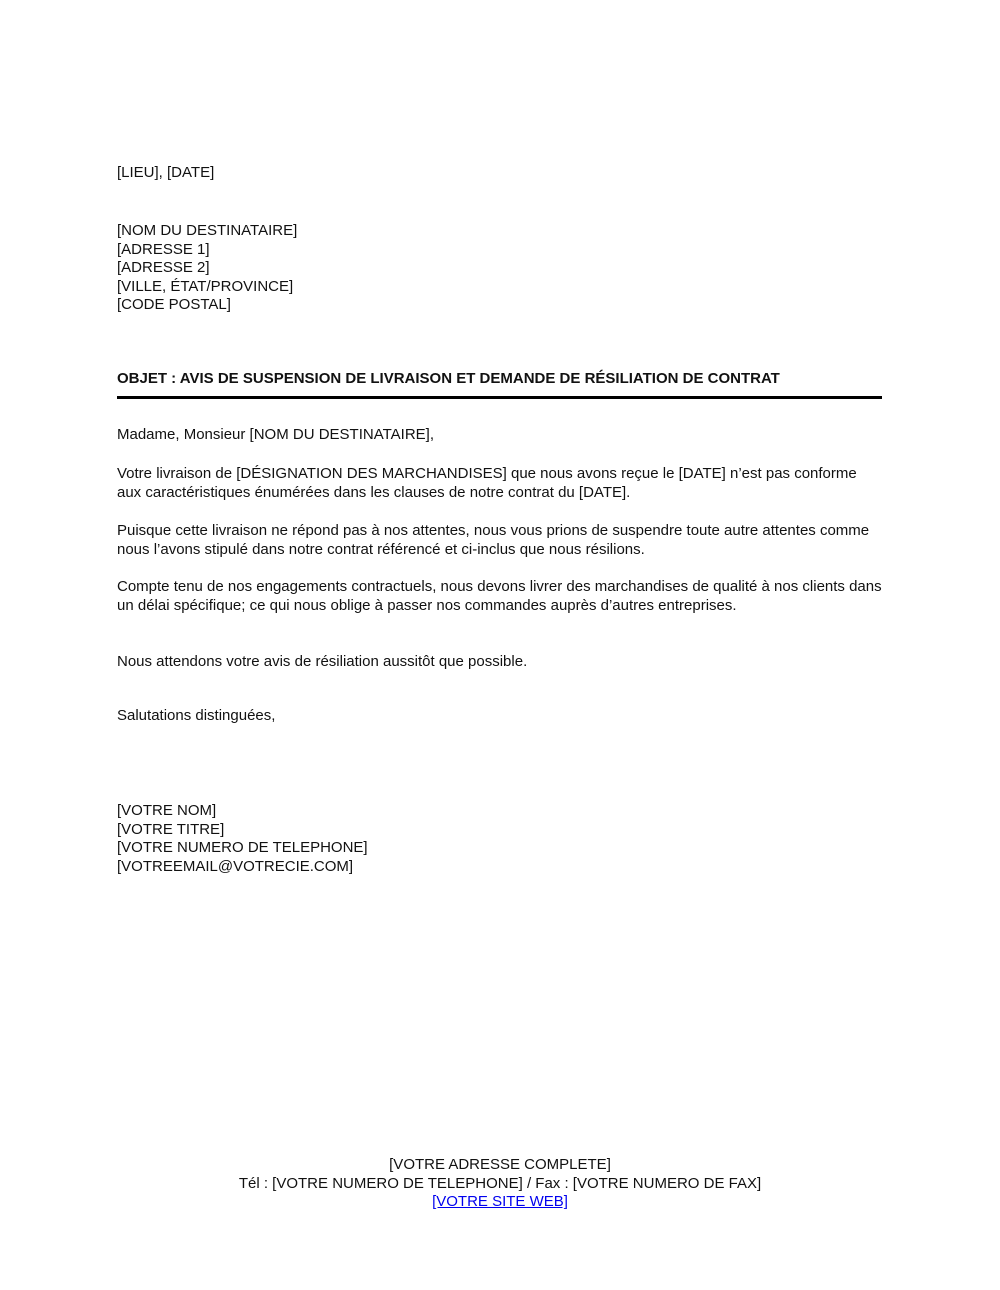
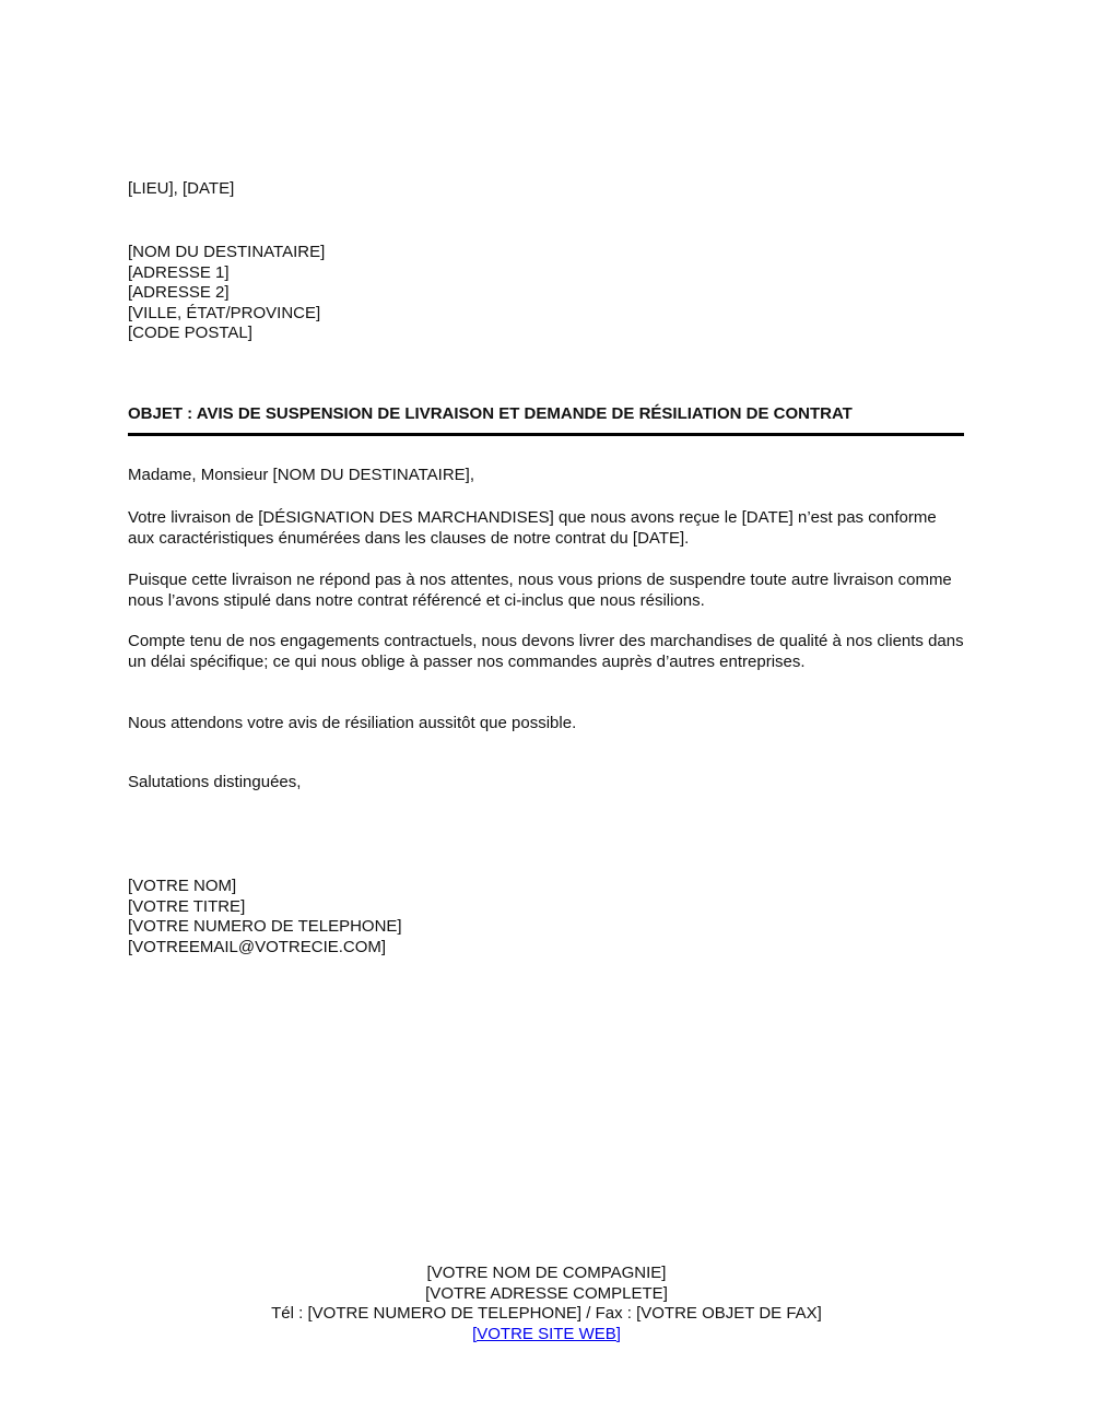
  [LIEU], [DATE]
  [NOM DU DESTINATAIRE]
  [ADRESSE 1]
  [ADRESSE 2]
  [VILLE, ÉTAT/PROVINCE]
  [CODE POSTAL]
  OBJET : AVIS DE SUSPENSION DE LIVRAISON ET DEMANDE DE RÉSILIATION DE CONTRAT
  Madame, Monsieur [NOM DU DESTINATAIRE],
  Votre livraison de [DÉSIGNATION DES MARCHANDISES] que nous avons reçue le [DATE] n’est pas conforme aux caractéristiques énumérées dans les clauses de notre contrat du [DATE].
- Puisque cette livraison ne répond pas à nos attentes, nous vous prions de suspendre toute autre attentes comme nous l’avons stipulé dans notre contrat référencé et ci-inclus que nous résilions.
+ Puisque cette livraison ne répond pas à nos attentes, nous vous prions de suspendre toute autre livraison comme nous l’avons stipulé dans notre contrat référencé et ci-inclus que nous résilions.
  Compte tenu de nos engagements contractuels, nous devons livrer des marchandises de qualité à nos clients dans un délai spécifique; ce qui nous oblige à passer nos commandes auprès d’autres entreprises.
  Nous attendons votre avis de résiliation aussitôt que possible.
  Salutations distinguées,
  [VOTRE NOM]
  [VOTRE TITRE]
  [VOTRE NUMERO DE TELEPHONE]
  [VOTREEMAIL@VOTRECIE.COM]
+ [VOTRE NOM DE COMPAGNIE]
  [VOTRE ADRESSE COMPLETE]
- Tél : [VOTRE NUMERO DE TELEPHONE] / Fax : [VOTRE NUMERO DE FAX]
+ Tél : [VOTRE NUMERO DE TELEPHONE] / Fax : [VOTRE OBJET DE FAX]
  [VOTRE SITE WEB]
